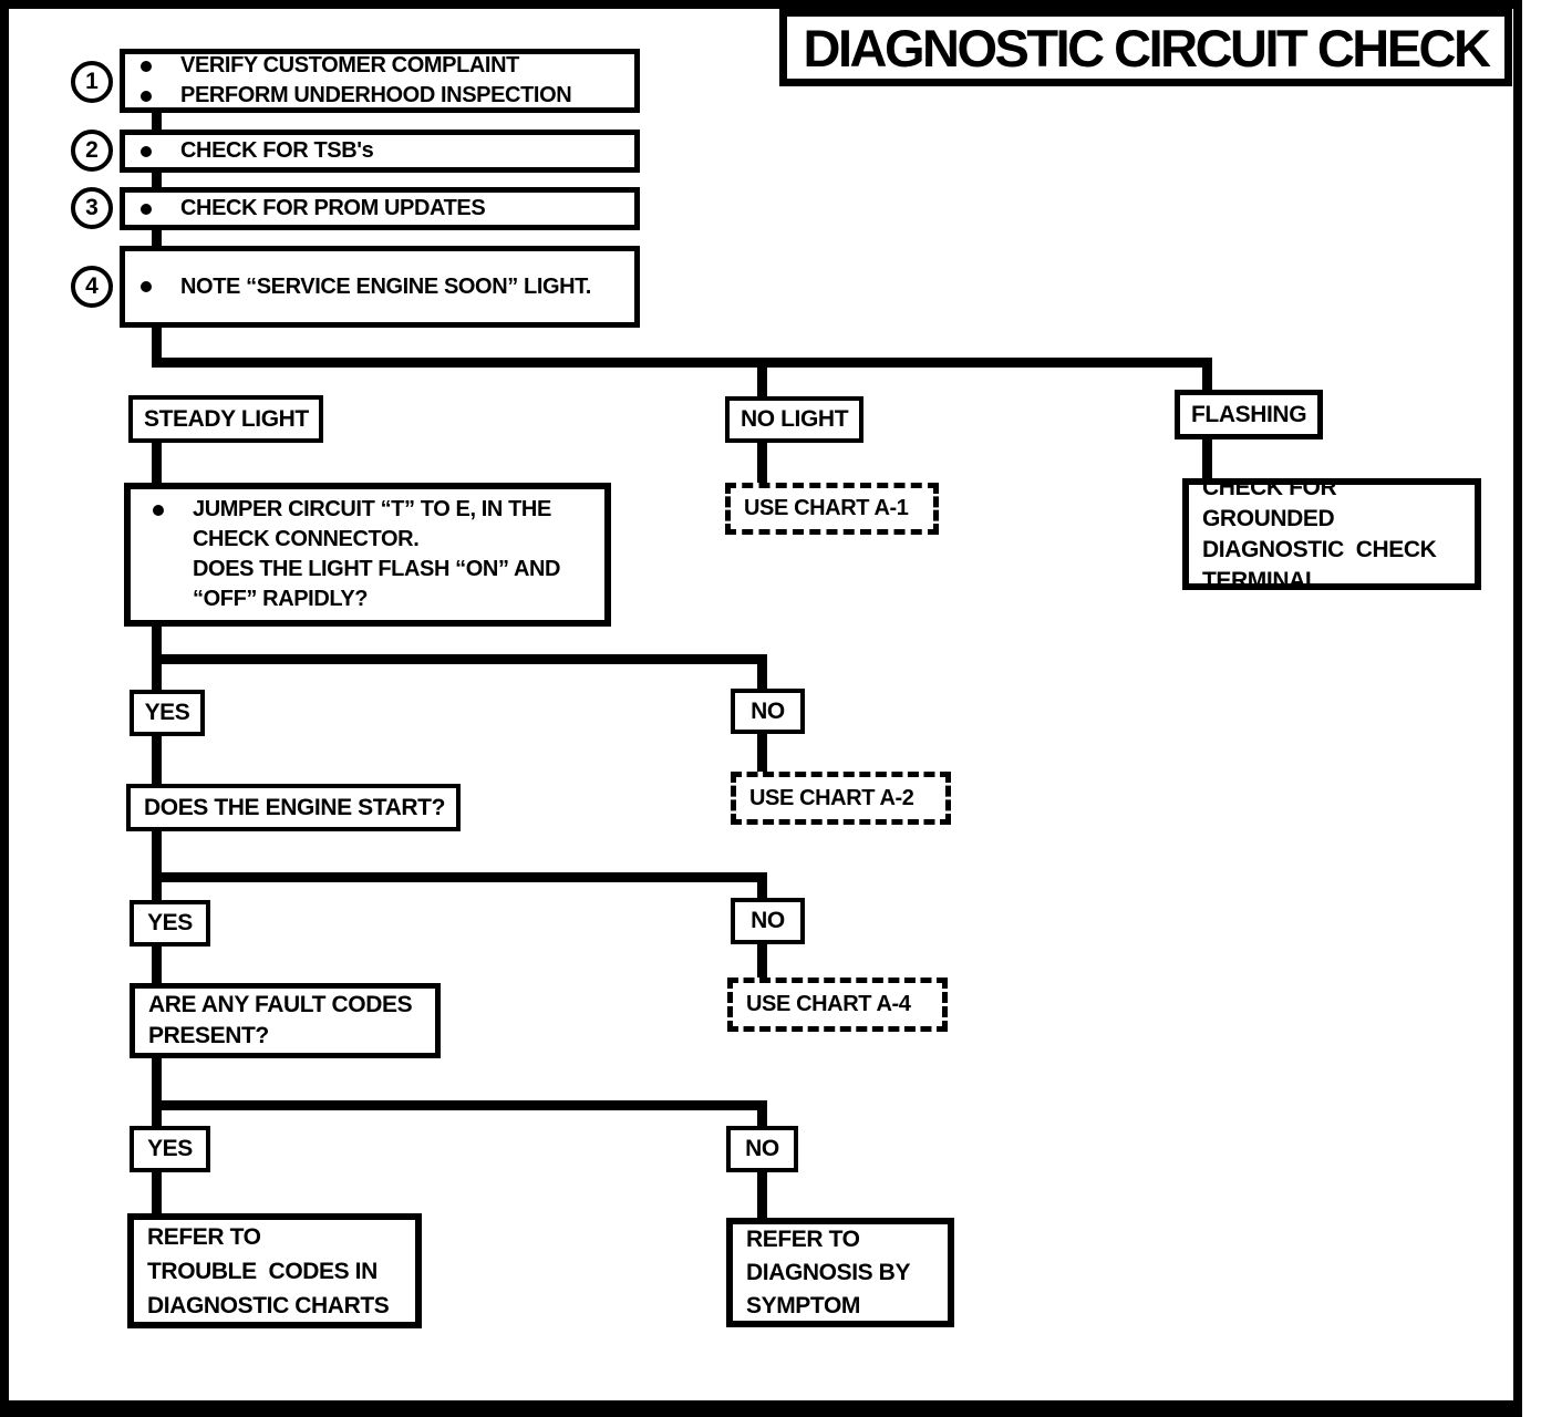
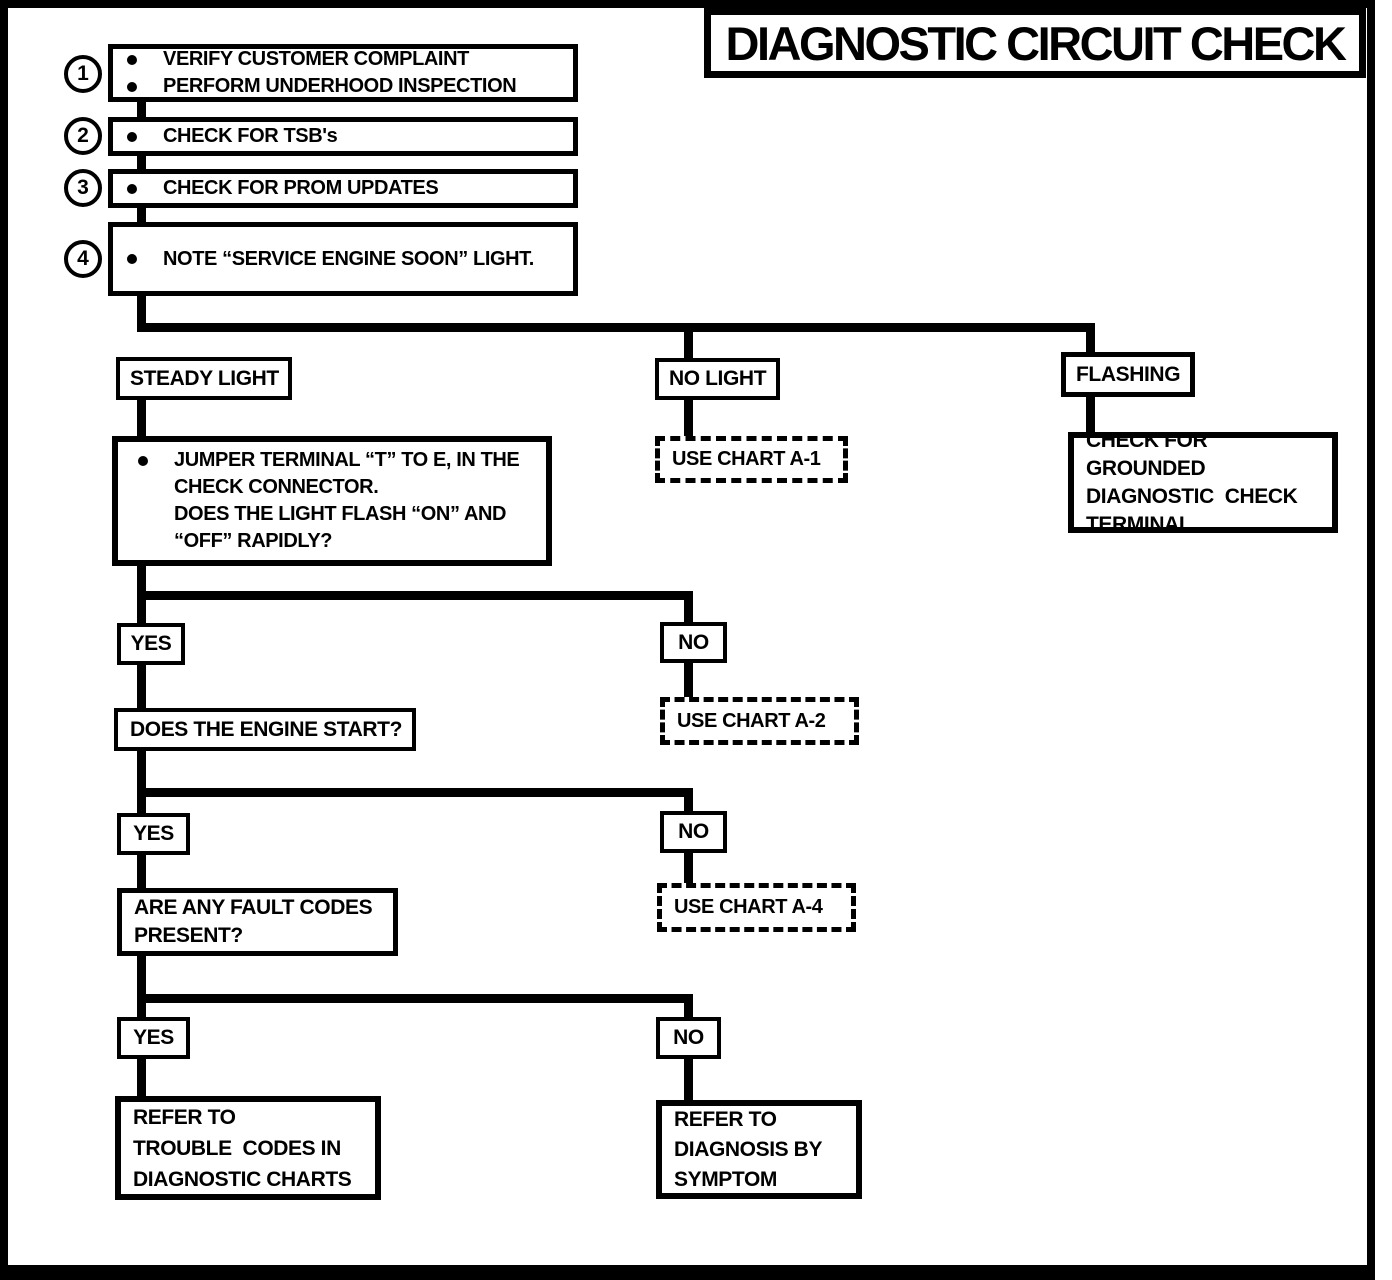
  DIAGNOSTIC CIRCUIT CHECK
  1
  2
  3
  4
  VERIFY CUSTOMER COMPLAINT
  PERFORM UNDERHOOD INSPECTION
  CHECK FOR TSB's
  CHECK FOR PROM UPDATES
  NOTE “SERVICE ENGINE SOON” LIGHT.
  STEADY LIGHT
  NO LIGHT
  FLASHING
- JUMPER CIRCUIT “T” TO E, IN THE
+ JUMPER TERMINAL “T” TO E, IN THE
  CHECK CONNECTOR.
  DOES THE LIGHT FLASH “ON” AND
  “OFF” RAPIDLY?
  USE CHART A-1
  CHECK FOR GROUNDED
  DIAGNOSTIC CHECK
  TERMINAL
  YES
  NO
  DOES THE ENGINE START?
  USE CHART A-2
  YES
  NO
  ARE ANY FAULT CODES
  PRESENT?
  USE CHART A-4
  YES
  NO
  REFER TO
  TROUBLE CODES IN
  DIAGNOSTIC CHARTS
  REFER TO
  DIAGNOSIS BY
  SYMPTOM
